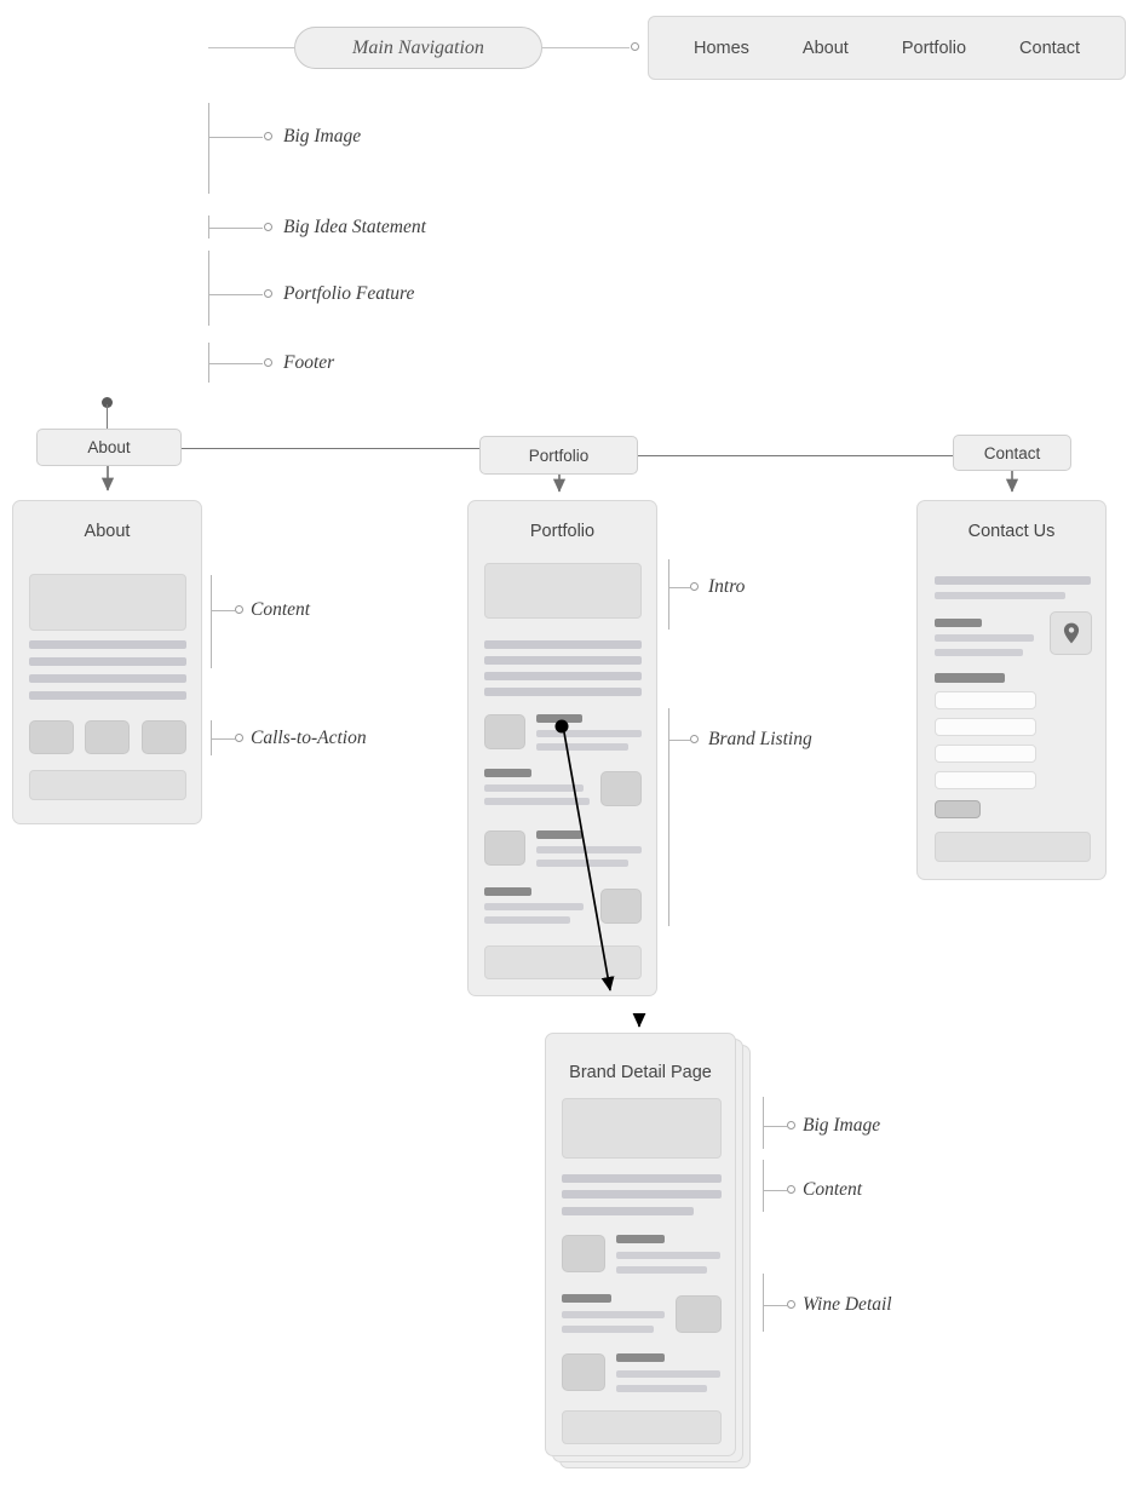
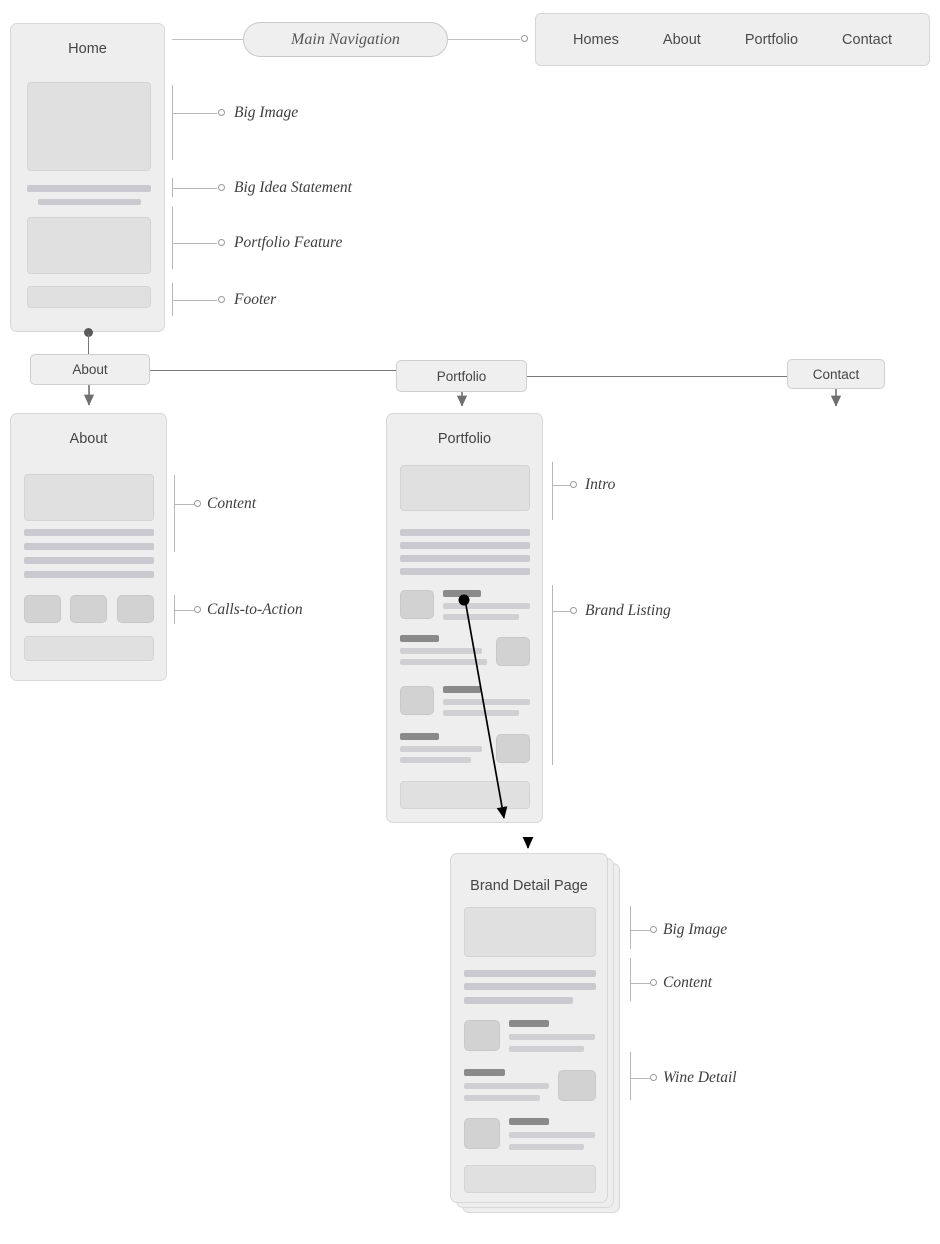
  Main Navigation
  Homes
  About
  Portfolio
  Contact
+ Home
  Big Image
  Big Idea Statement
  Portfolio Feature
  Footer
  About
  Portfolio
  Contact
  About
  Content
  Calls-to-Action
  Portfolio
  Intro
  Brand Listing
- Contact Us
  Brand Detail Page
  Big Image
  Content
  Wine Detail
